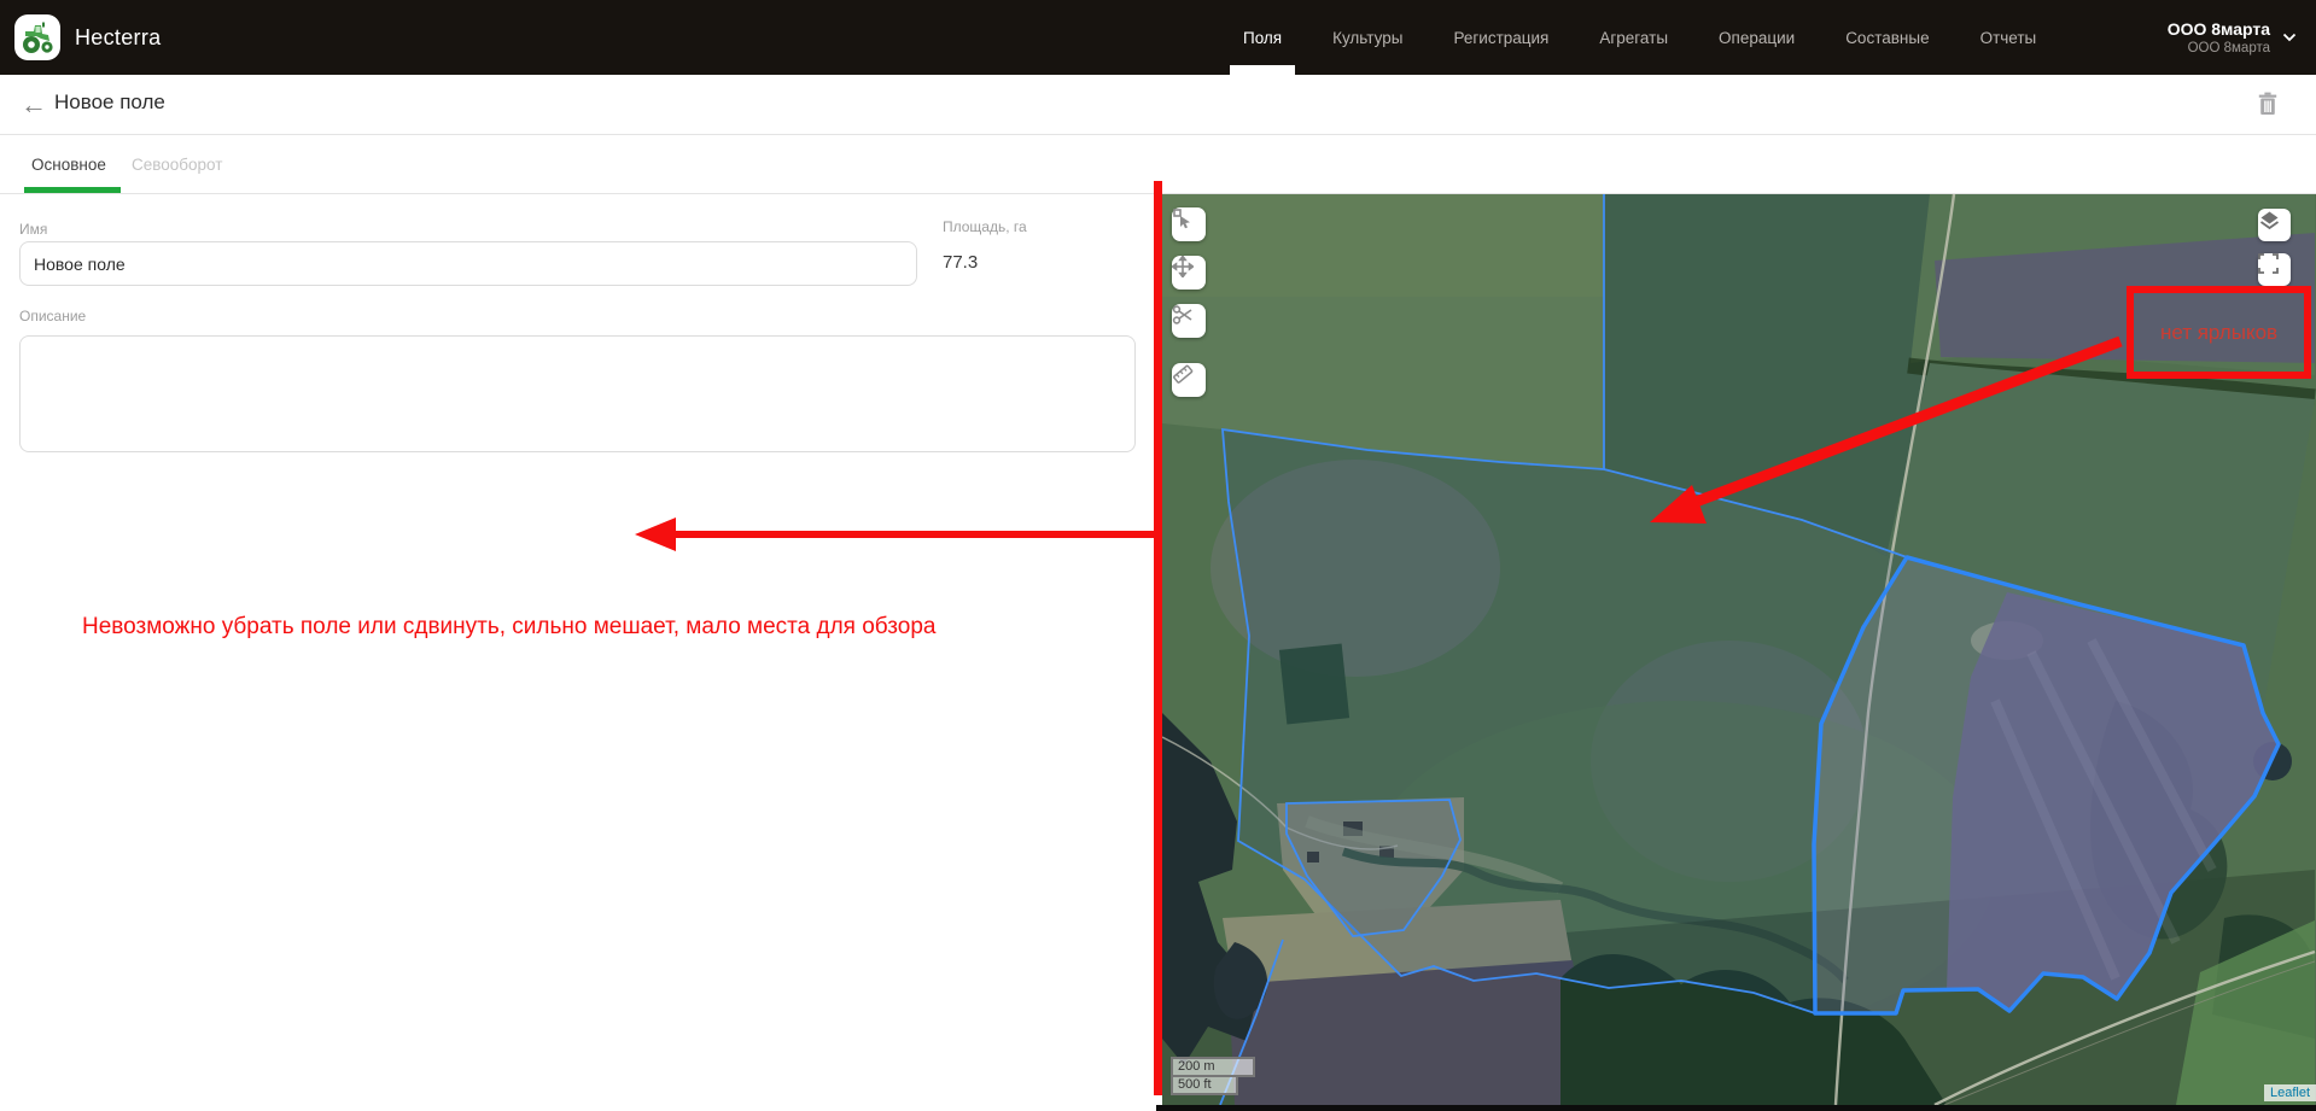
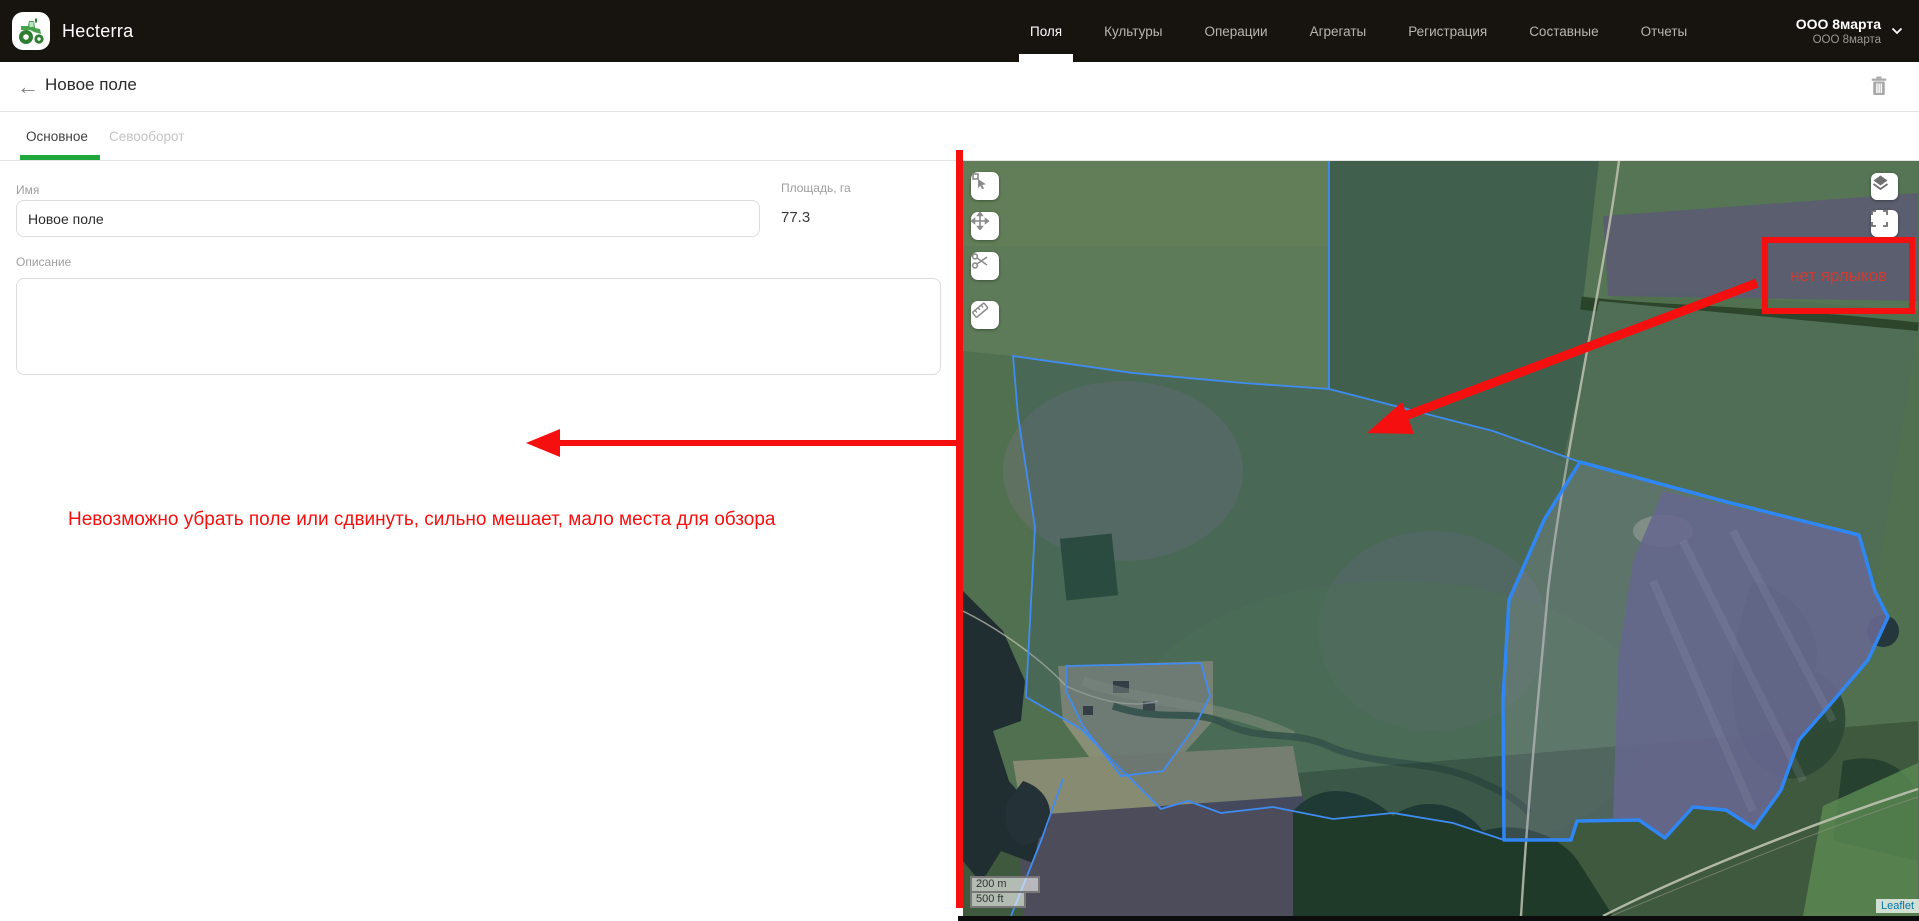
  Hecterra
  Поля
  Культуры
- Регистрация
+ Операции
  Агрегаты
- Операции
+ Регистрация
  Составные
  Отчеты
  ООО 8марта
  ООО 8марта
  ←
  Новое поле
  Основное
  Севооборот
  Имя
  Новое поле
  Площадь, га
  77.3
  Описание
  200 m
  500 ft
  Leaflet
  Невозможно убрать поле или сдвинуть, сильно мешает, мало места для обзора
  нет ярлыков
